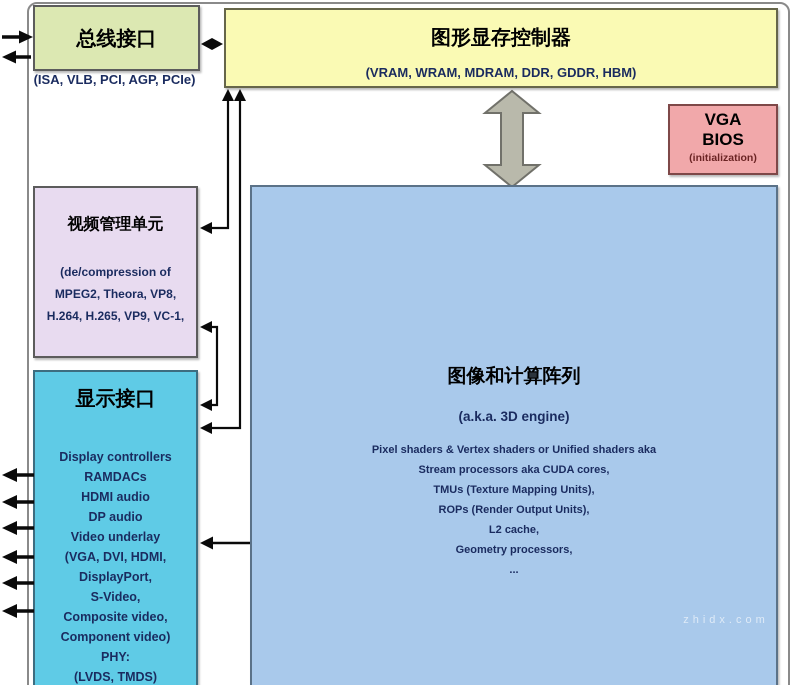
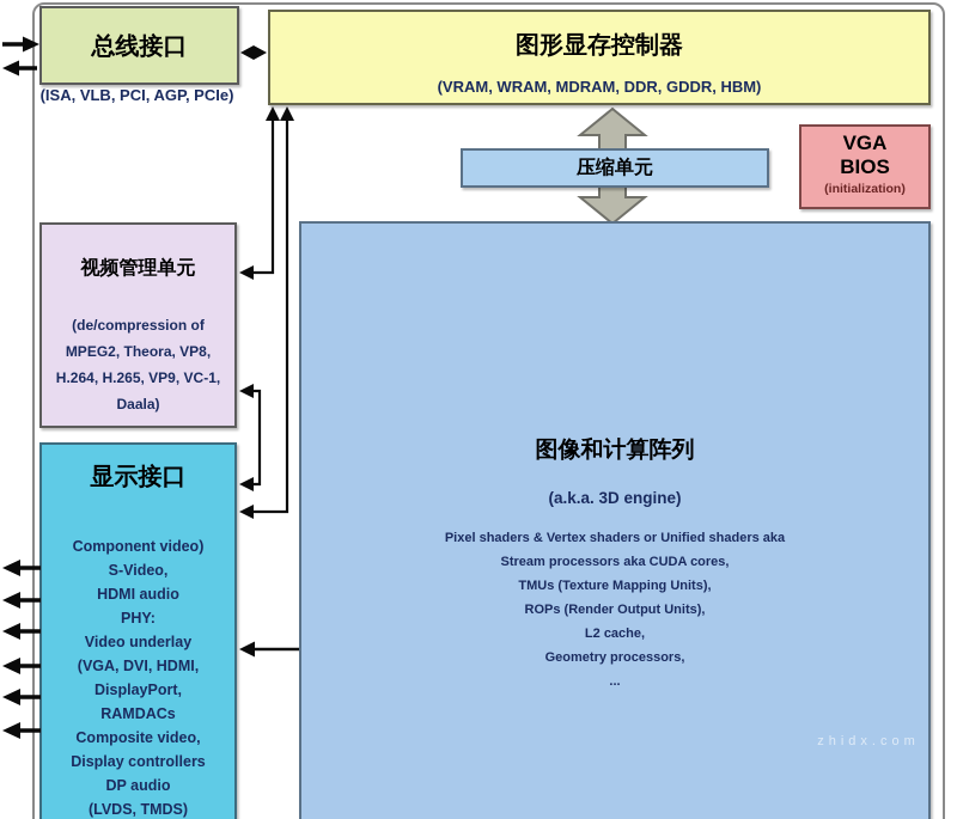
  总线接口
  (ISA, VLB, PCI, AGP, PCIe)
  图形显存控制器
  (VRAM, WRAM, MDRAM, DDR, GDDR, HBM)
  视频管理单元
  (de/compression of
  MPEG2, Theora, VP8,
  H.264, H.265, VP9, VC-1,
+ Daala)
  显示接口
- Display controllers
+ Component video)
- RAMDACs
+ S-Video,
  HDMI audio
- DP audio
+ PHY:
  Video underlay
  (VGA, DVI, HDMI,
  DisplayPort,
- S-Video,
+ RAMDACs
  Composite video,
- Component video)
+ Display controllers
- PHY:
+ DP audio
  (LVDS, TMDS)
+ 压缩单元
  VGA
  BIOS
  (initialization)
  图像和计算阵列
  (a.k.a. 3D engine)
  Pixel shaders & Vertex shaders or Unified shaders aka
  Stream processors aka CUDA cores,
  TMUs (Texture Mapping Units),
  ROPs (Render Output Units),
  L2 cache,
  Geometry processors,
  ...
  zhidx.com
